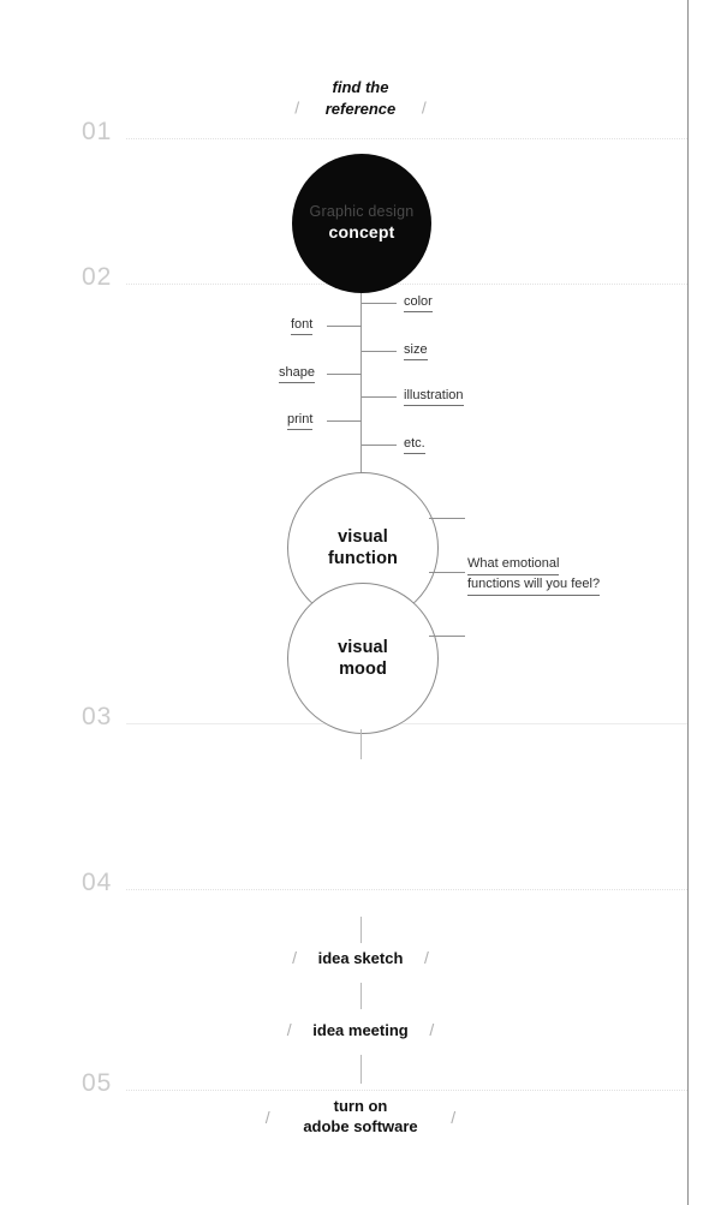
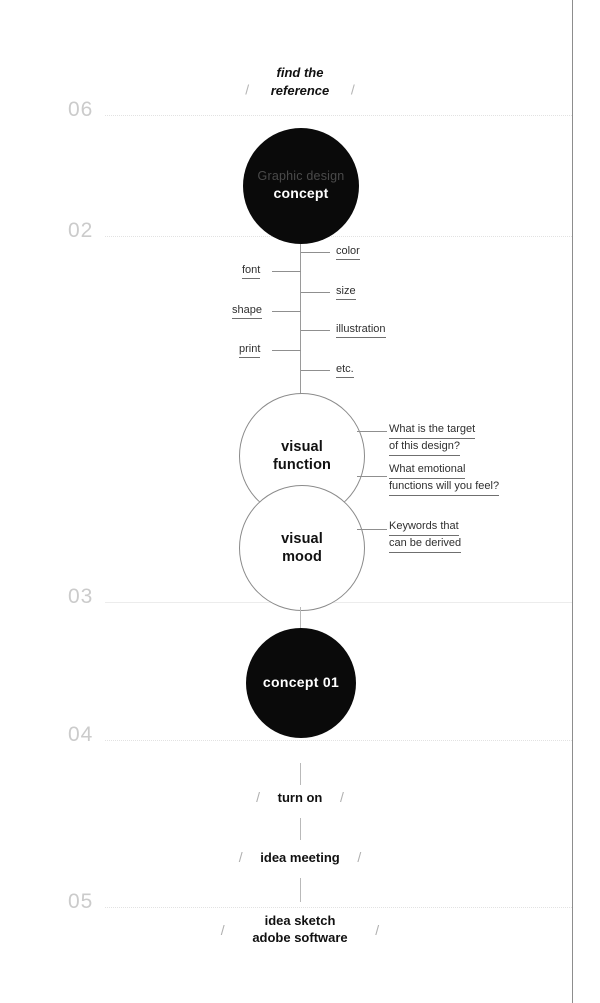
  /
  find the
  reference
  /
- 01
+ 06
  02
  03
  04
  05
  Graphic design
  concept
  color
  font
  size
  shape
  illustration
  print
  etc.
  visual
  function
+ What is the target
+ of this design?
  What emotional
  functions will you feel?
  visual
  mood
+ Keywords that
+ can be derived
+ concept 01
  /
- idea sketch
+ turn on
  /
  /
  idea meeting
  /
  /
- turn on
+ idea sketch
  adobe software
  /
